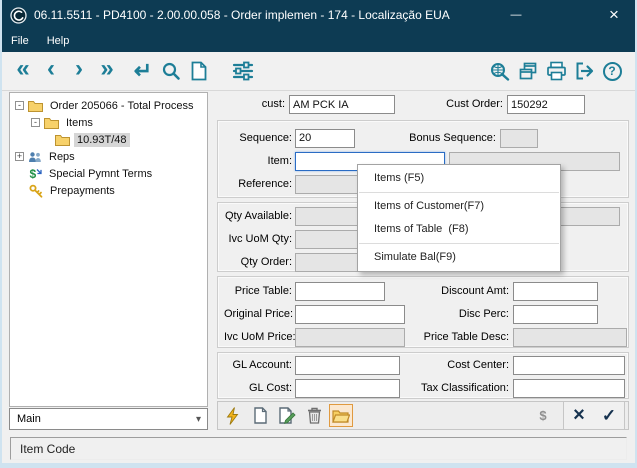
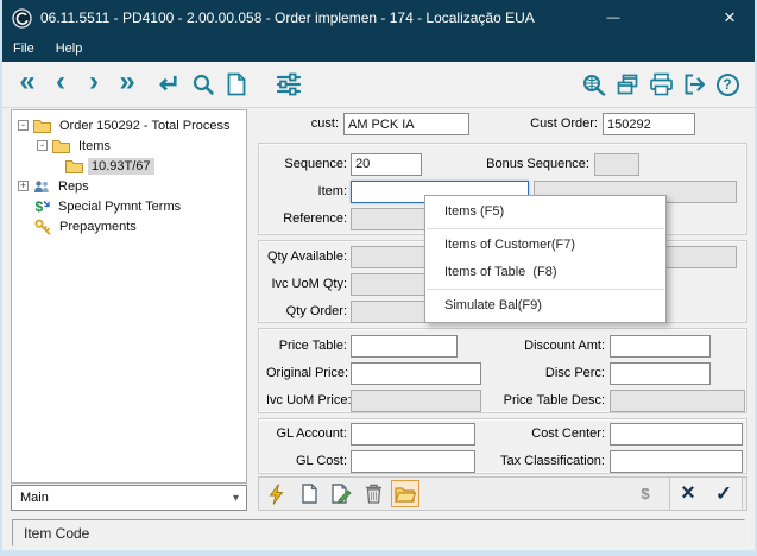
  06.11.5511 - PD4100 - 2.00.00.058 - Order implemen - 174 - Localização EUA
  —
  ×
  File
  Help
  «
  ‹
  ›
  »
  ↵
  ?
  -
- Order 205066 - Total Process
+ Order 150292 - Total Process
  -
  Items
- 10.93T/48
+ 10.93T/67
  +
  Reps
  $
  Special Pymnt Terms
  Prepayments
  Main
  ▾
  cust:
  AM PCK IA
  Cust Order:
  150292
  Sequence:
  20
  Bonus Sequence:
  Item:
  Reference:
  Qty Available:
  Ivc UoM Qty:
  Qty Order:
  Price Table:
  Discount Amt:
  Original Price:
  Disc Perc:
  Ivc UoM Price:
  Price Table Desc:
  GL Account:
  Cost Center:
  GL Cost:
  Tax Classification:
  $
  ×
  ✓
  Item Code
  Items (F5)
  Items of Customer(F7)
  Items of Table (F8)
  Simulate Bal(F9)
